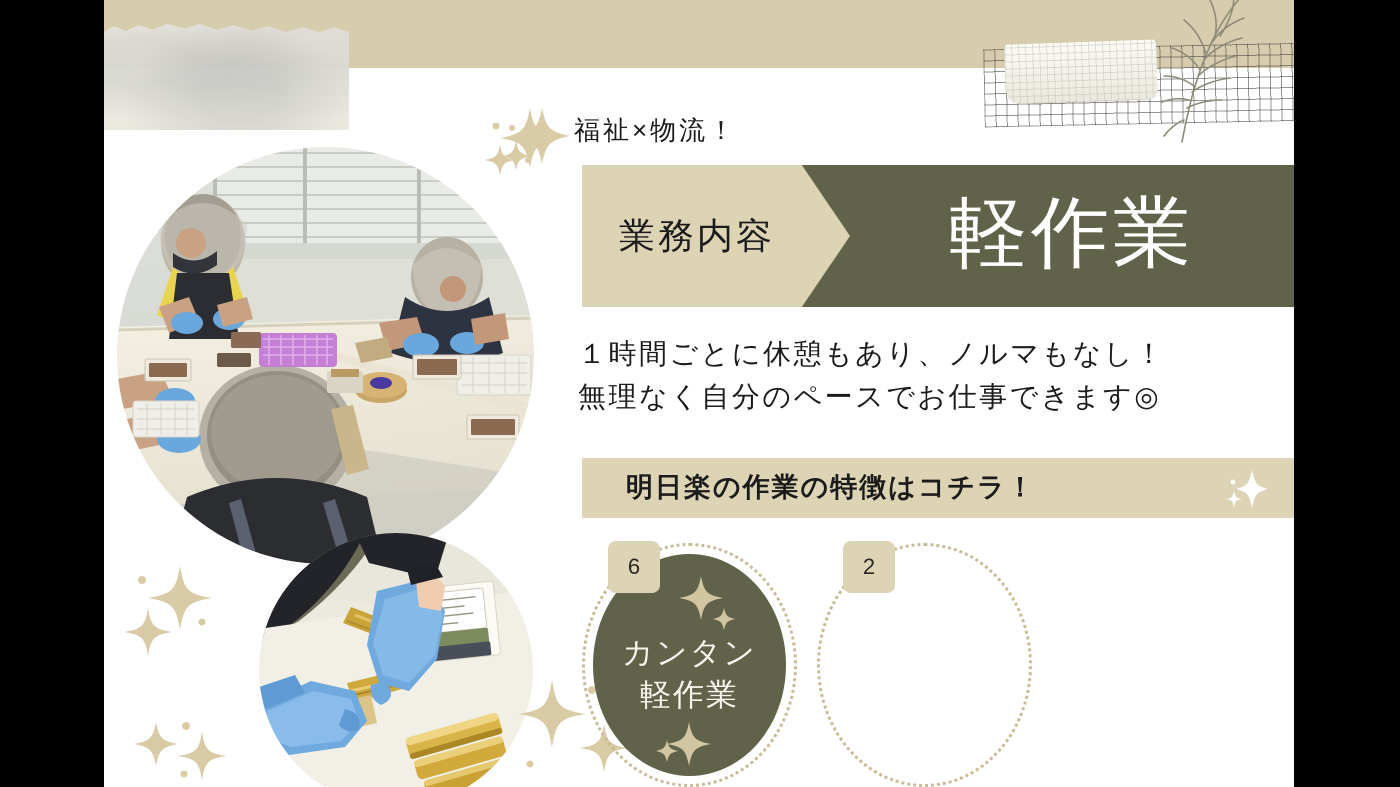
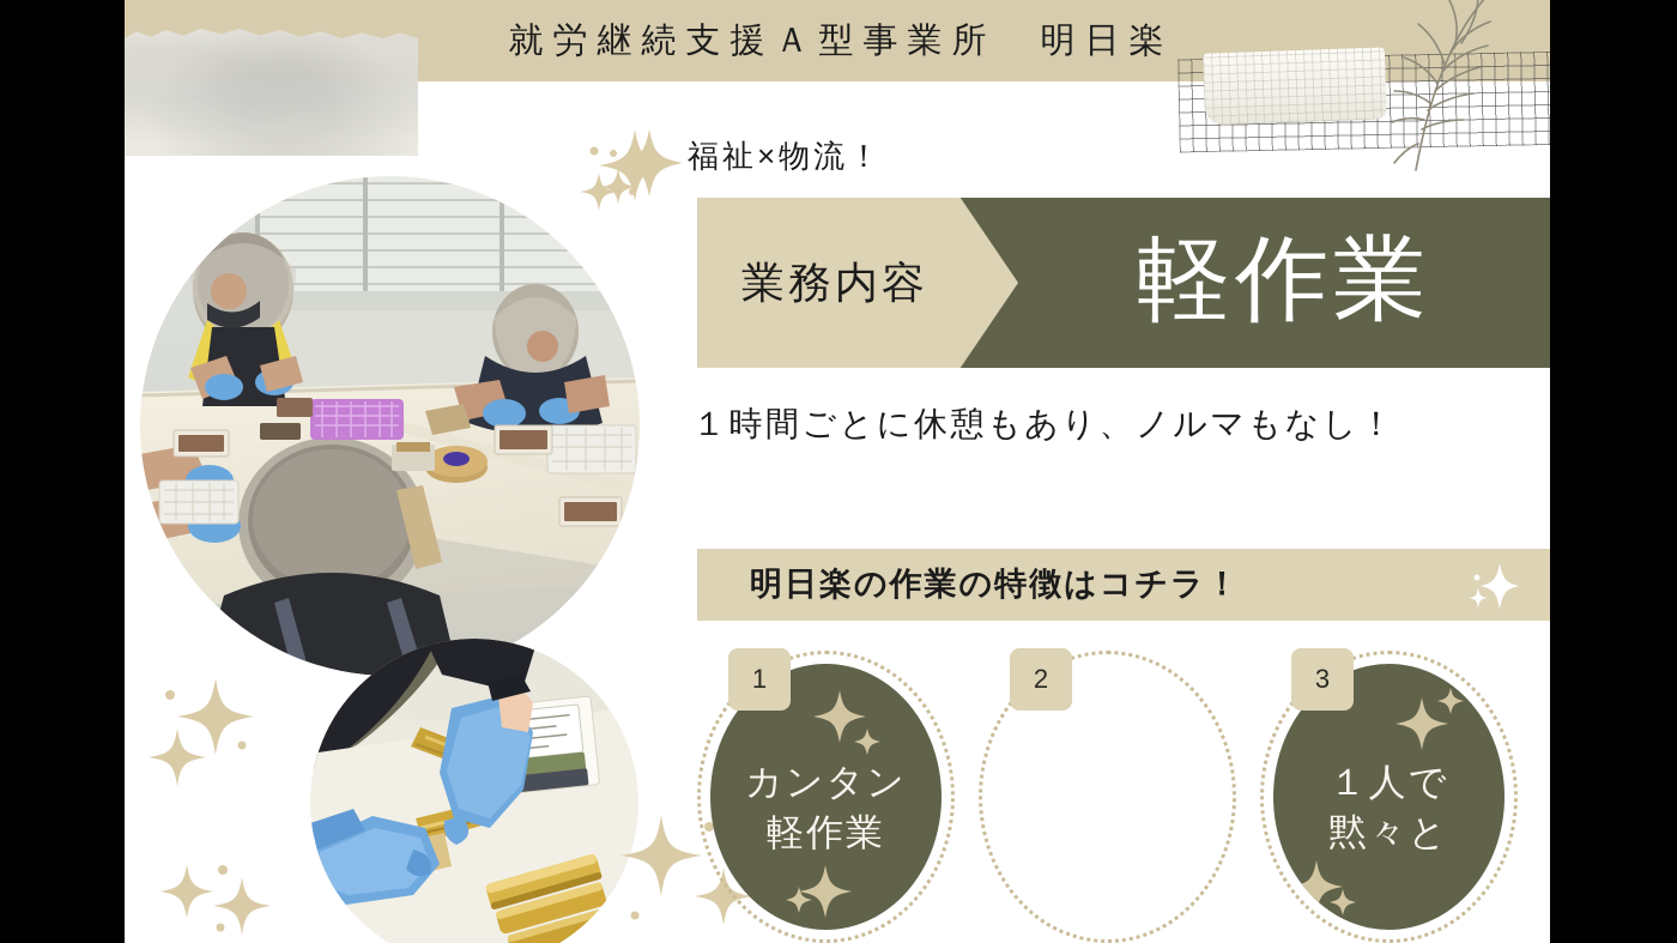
+ 就労継続支援Ａ型事業所 明日楽
  福祉×物流！
  業務内容
  軽作業
  １時間ごとに休憩もあり、ノルマもなし！
- 無理なく自分のペースでお仕事できます◎
  明日楽の作業の特徴はコチラ！
  カンタン
  軽作業
- 6
+ 1
  2
+ １人で
+ 黙々と
+ 3
